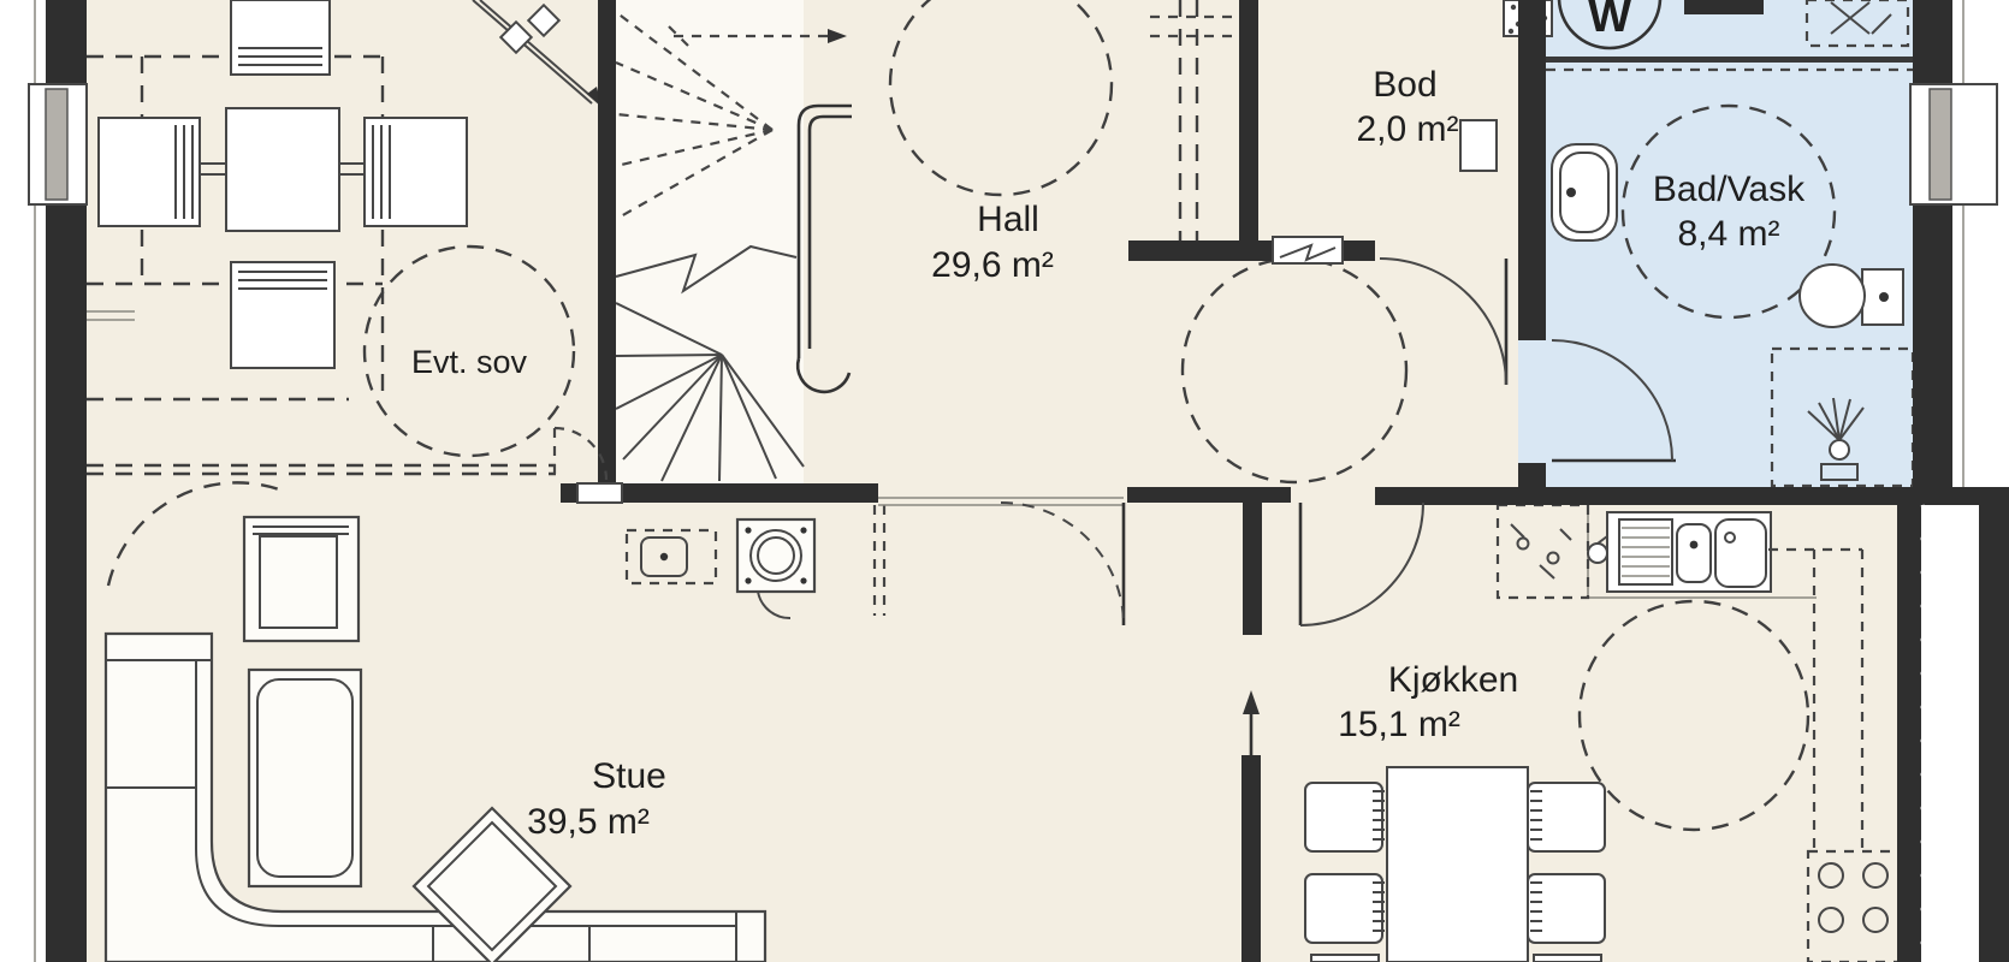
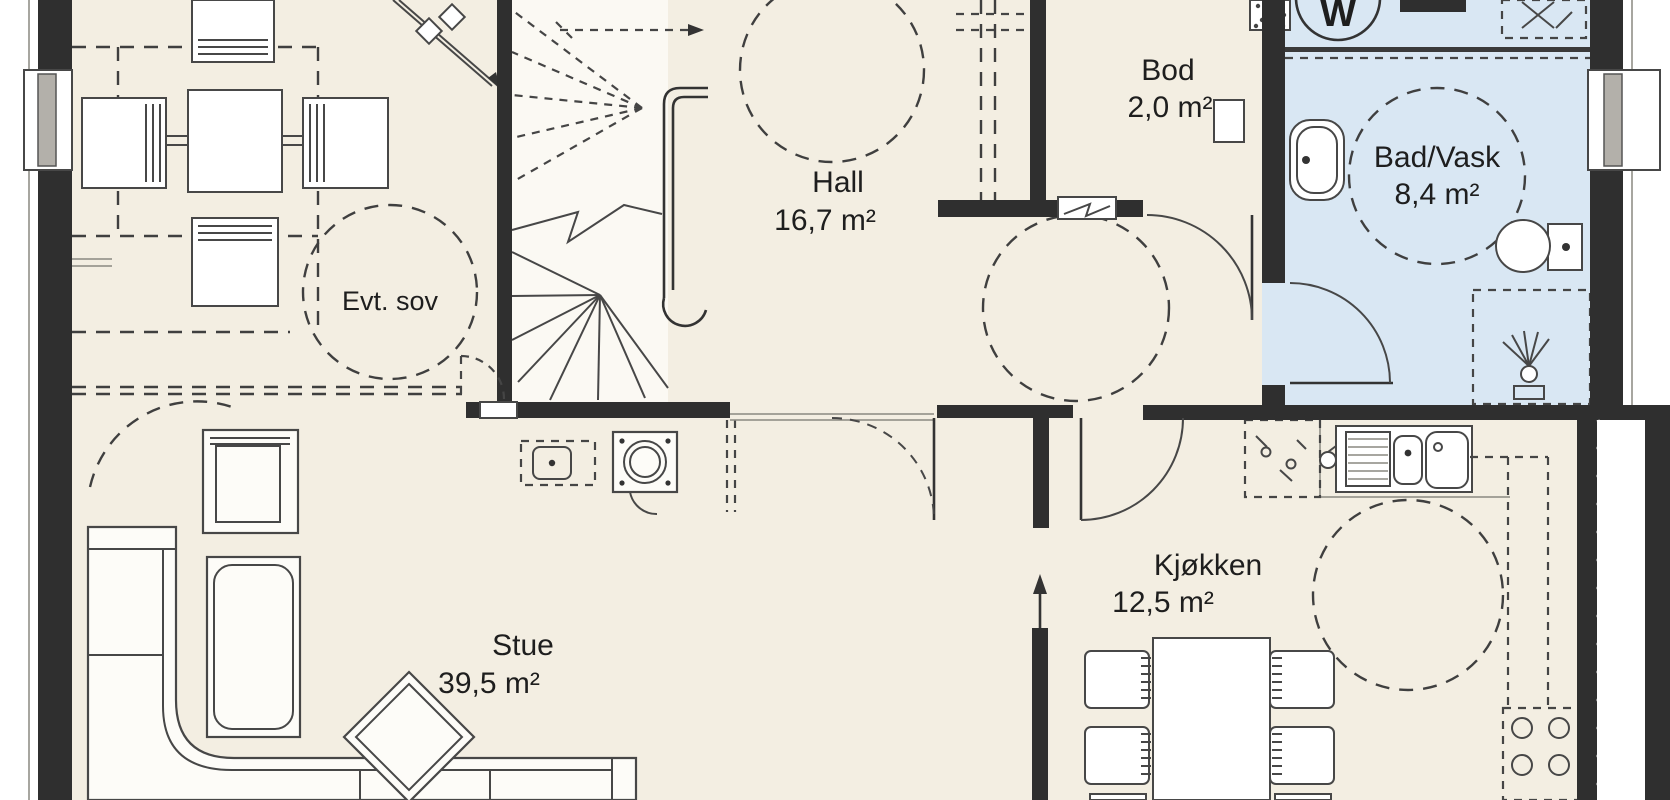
  W
  Hall
- 29,6 m²
+ 16,7 m²
  Bod
  2,0 m²
  Bad/Vask
  8,4 m²
  Stue
  39,5 m²
  Kjøkken
- 15,1 m²
+ 12,5 m²
  Evt. sov
